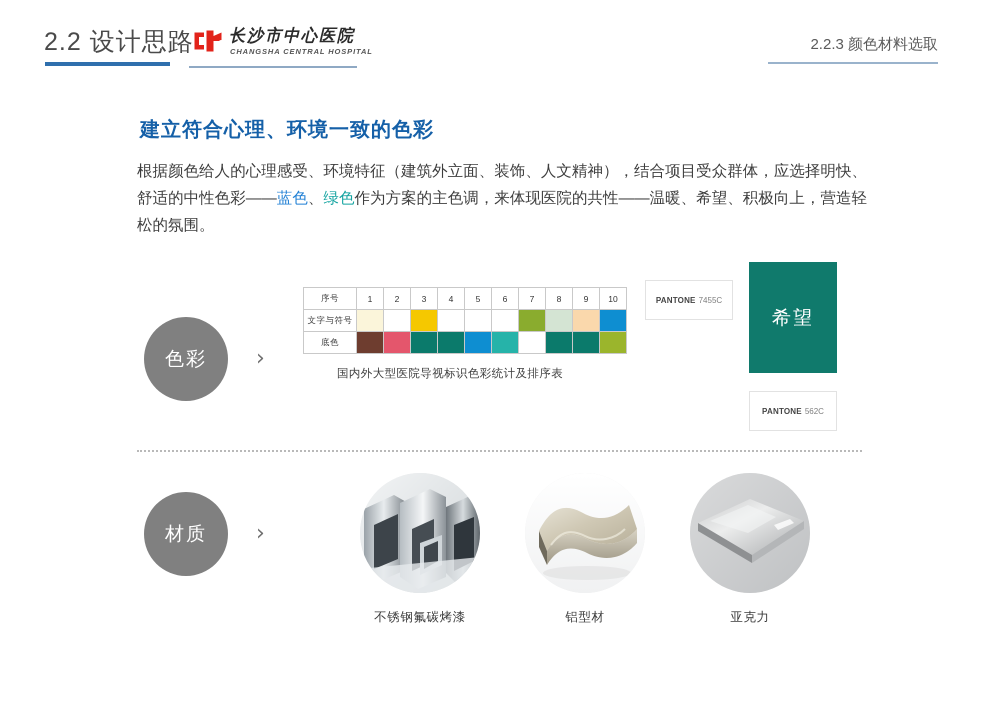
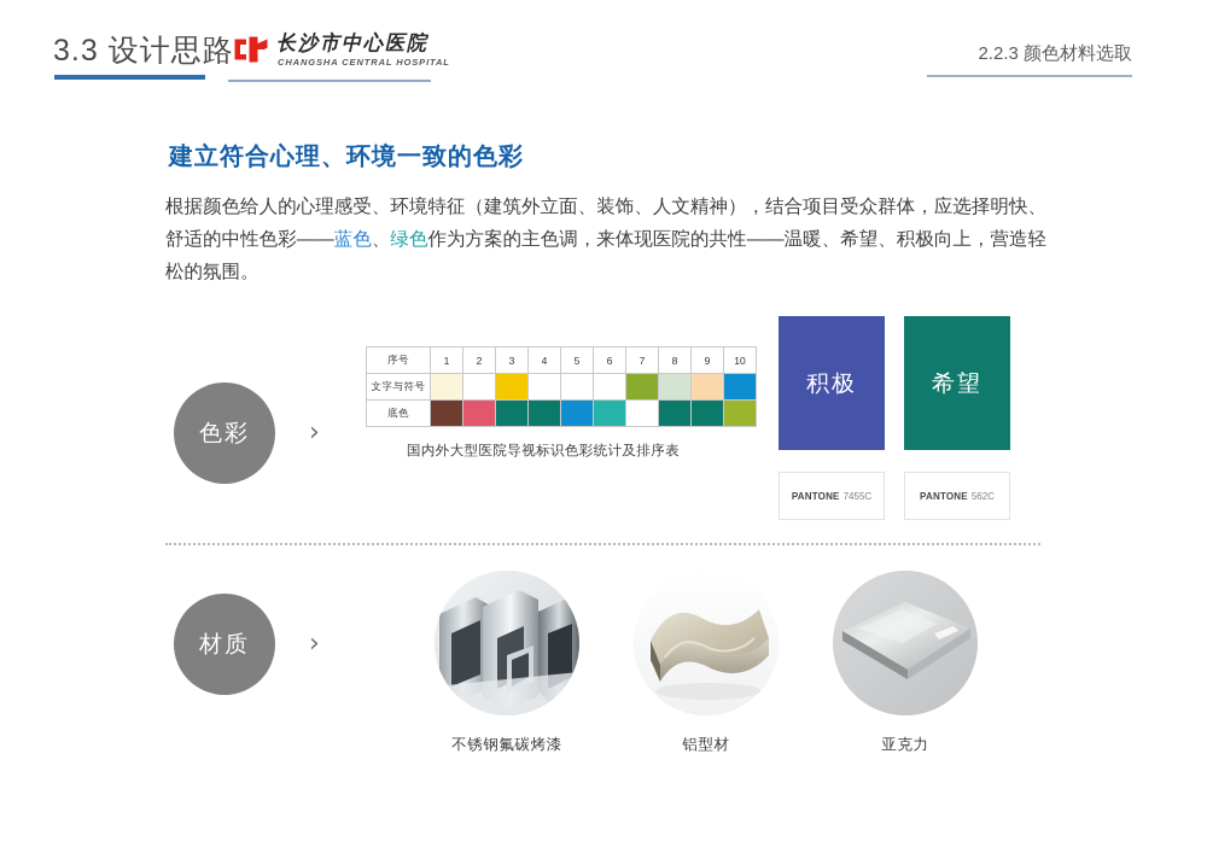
- 2.2 设计思路
+ 3.3 设计思路
  长沙市中心医院
  CHANGSHA CENTRAL HOSPITAL
  2.2.3 颜色材料选取
  建立符合心理、环境一致的色彩
  根据颜色给人的心理感受、环境特征（建筑外立面、装饰、人文精神），结合项目受众群体，应选择明快、舒适的中性色彩——蓝色、绿色作为方案的主色调，来体现医院的共性——温暖、希望、积极向上，营造轻松的氛围。
  色彩
  ›
  序号	1	2	3	4	5	6	7	8	9	10
  文字与符号
  底色
  国内外大型医院导视标识色彩统计及排序表
+ 积极
  PANTONE
  7455C
  希望
  PANTONE
  562C
  材质
  ›
  不锈钢氟碳烤漆
  铝型材
  亚克力
